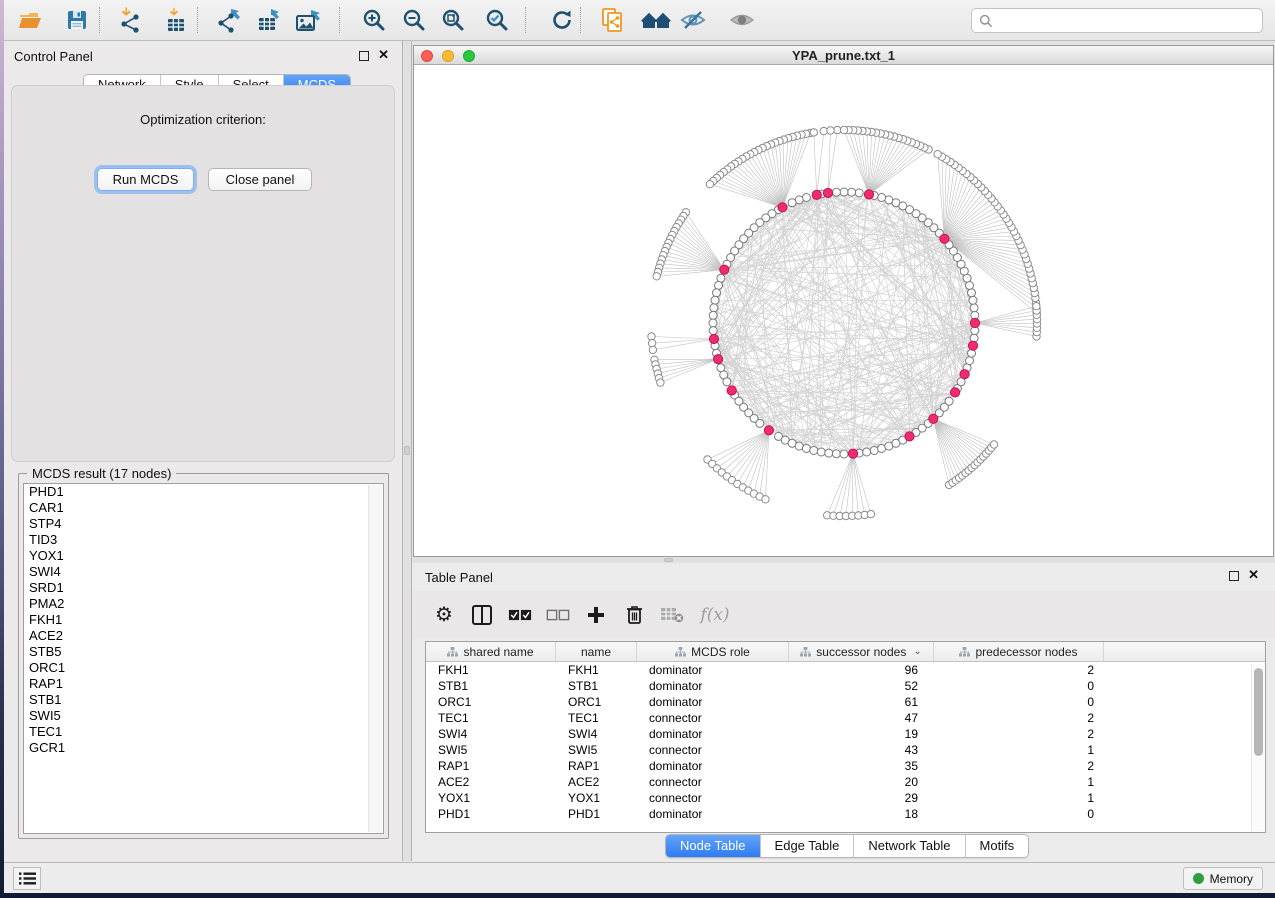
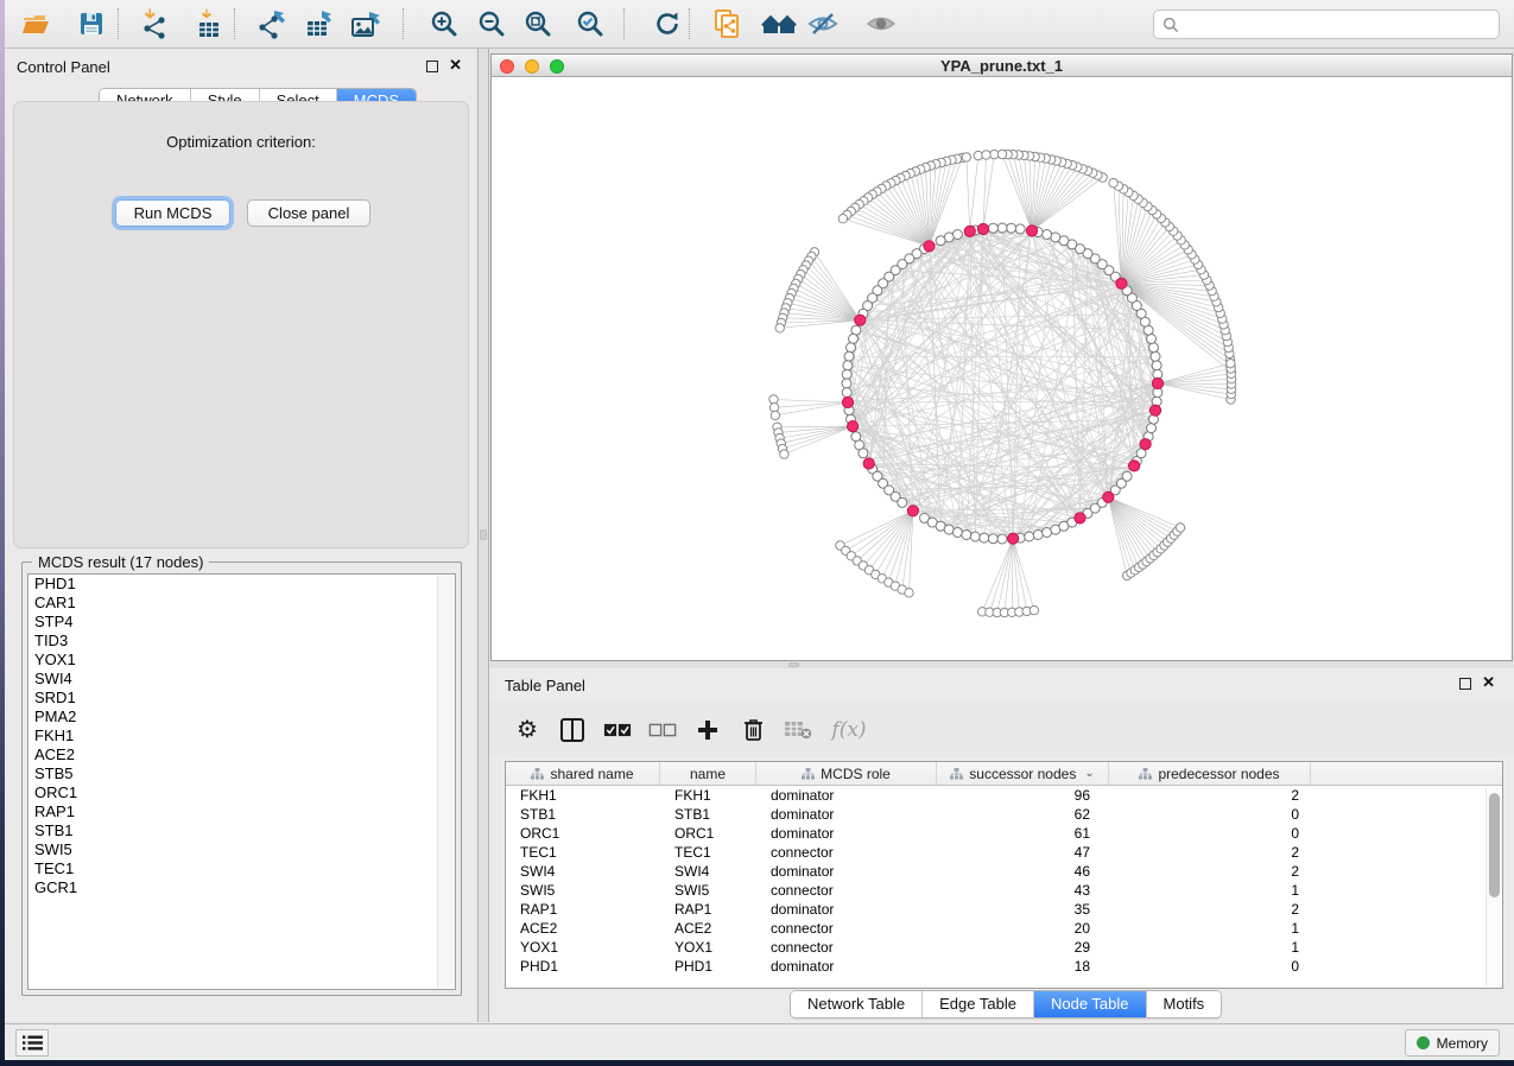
  Control Panel
  ✕
  Optimization criterion:
  Run MCDS
  Close panel
  MCDS result (17 nodes)
  PHD1
  CAR1
  STP4
  TID3
  YOX1
  SWI4
  SRD1
  PMA2
  FKH1
  ACE2
  STB5
  ORC1
  RAP1
  STB1
  SWI5
  TEC1
  GCR1
  YPA_prune.txt_1
  Table Panel
  ✕
  ⚙
  f(x)
  shared name
  name
  MCDS role
  successor nodes
  ⌄
  predecessor nodes
  FKH1
  FKH1
  dominator
  96
  2
  STB1
  STB1
  dominator
- 52
+ 62
  0
  ORC1
  ORC1
  dominator
  61
  0
  TEC1
  TEC1
  connector
  47
  2
  SWI4
  SWI4
  dominator
- 19
+ 46
  2
  SWI5
  SWI5
  connector
  43
  1
  RAP1
  RAP1
  dominator
  35
  2
  ACE2
  ACE2
  connector
  20
  1
  YOX1
  YOX1
  connector
  29
  1
  PHD1
  PHD1
  dominator
  18
  0
- Node Table
+ Network Table
  Edge Table
- Network Table
+ Node Table
  Motifs
  Memory
